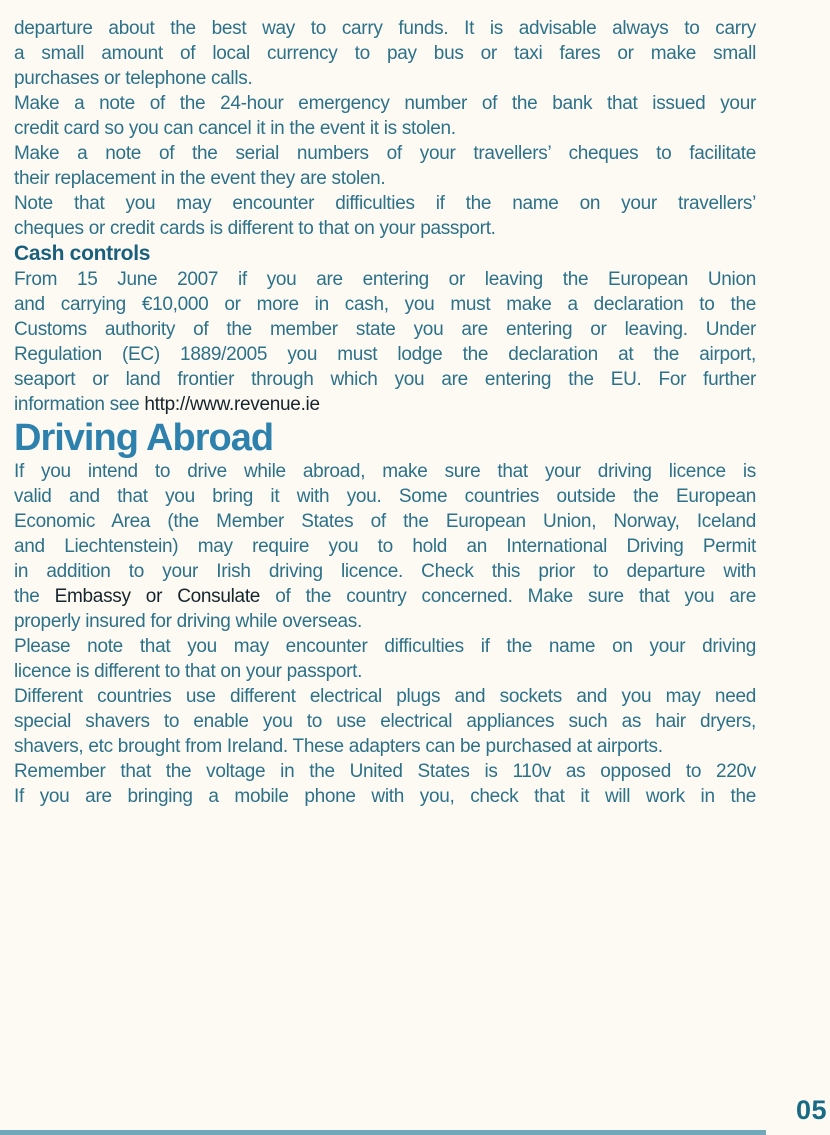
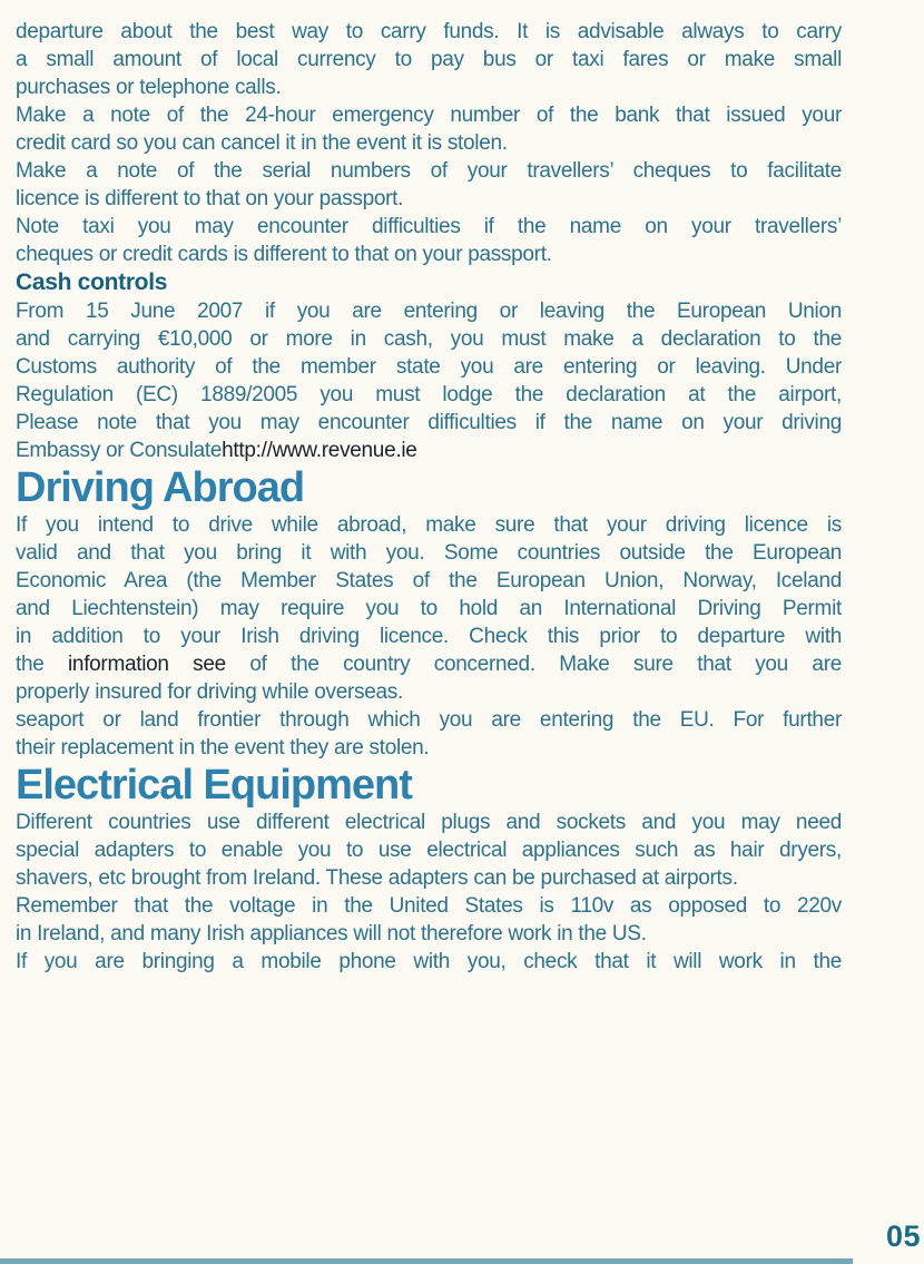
  departure about the best way to carry funds. It is advisable always to carry
  a small amount of local currency to pay bus or taxi fares or make small
  purchases or telephone calls.
  Make a note of the 24-hour emergency number of the bank that issued your
  credit card so you can cancel it in the event it is stolen.
  Make a note of the serial numbers of your travellers’ cheques to facilitate
- their replacement in the event they are stolen.
+ licence is different to that on your passport.
- Note that you may encounter difficulties if the name on your travellers’
+ Note taxi you may encounter difficulties if the name on your travellers’
  cheques or credit cards is different to that on your passport.
  Cash controls
  From 15 June 2007 if you are entering or leaving the European Union
  and carrying €10,000 or more in cash, you must make a declaration to the
  Customs authority of the member state you are entering or leaving. Under
  Regulation (EC) 1889/2005 you must lodge the declaration at the airport,
- seaport or land frontier through which you are entering the EU. For further
+ Please note that you may encounter difficulties if the name on your driving
- information see http://www.revenue.ie
+ Embassy or Consulatehttp://www.revenue.ie
  Driving Abroad
  If you intend to drive while abroad, make sure that your driving licence is
  valid and that you bring it with you. Some countries outside the European
  Economic Area (the Member States of the European Union, Norway, Iceland
  and Liechtenstein) may require you to hold an International Driving Permit
  in addition to your Irish driving licence. Check this prior to departure with
- the Embassy or Consulate of the country concerned. Make sure that you are
+ the information see of the country concerned. Make sure that you are
  properly insured for driving while overseas.
- Please note that you may encounter difficulties if the name on your driving
+ seaport or land frontier through which you are entering the EU. For further
- licence is different to that on your passport.
+ their replacement in the event they are stolen.
+ Electrical Equipment
  Different countries use different electrical plugs and sockets and you may need
- special shavers to enable you to use electrical appliances such as hair dryers,
+ special adapters to enable you to use electrical appliances such as hair dryers,
  shavers, etc brought from Ireland. These adapters can be purchased at airports.
  Remember that the voltage in the United States is 110v as opposed to 220v
+ in Ireland, and many Irish appliances will not therefore work in the US.
  If you are bringing a mobile phone with you, check that it will work in the
  05
